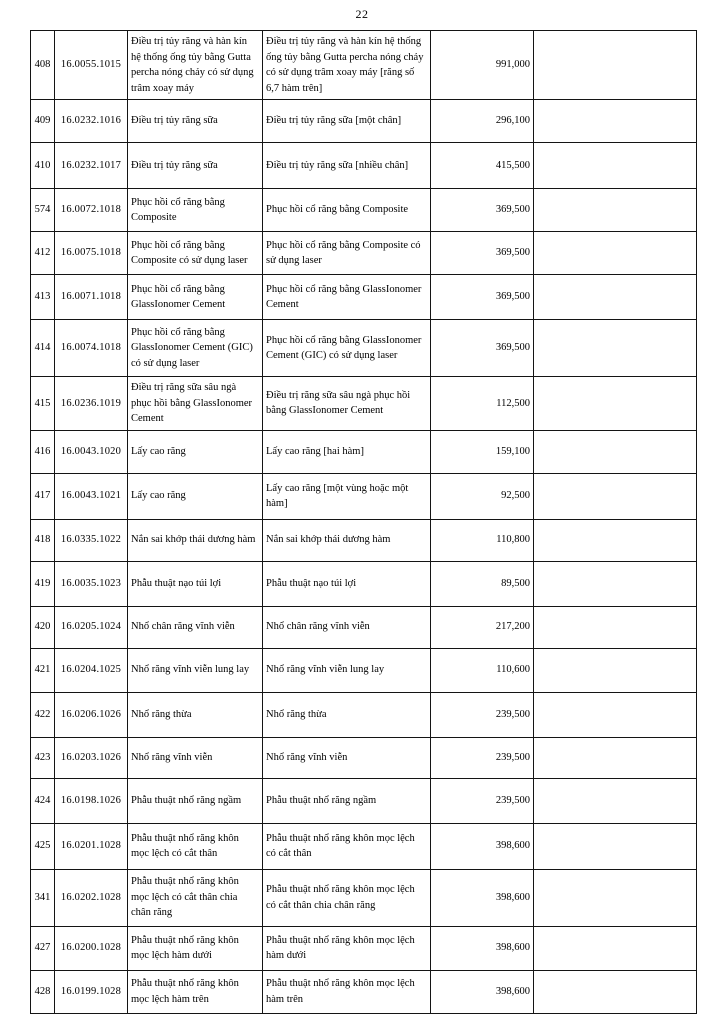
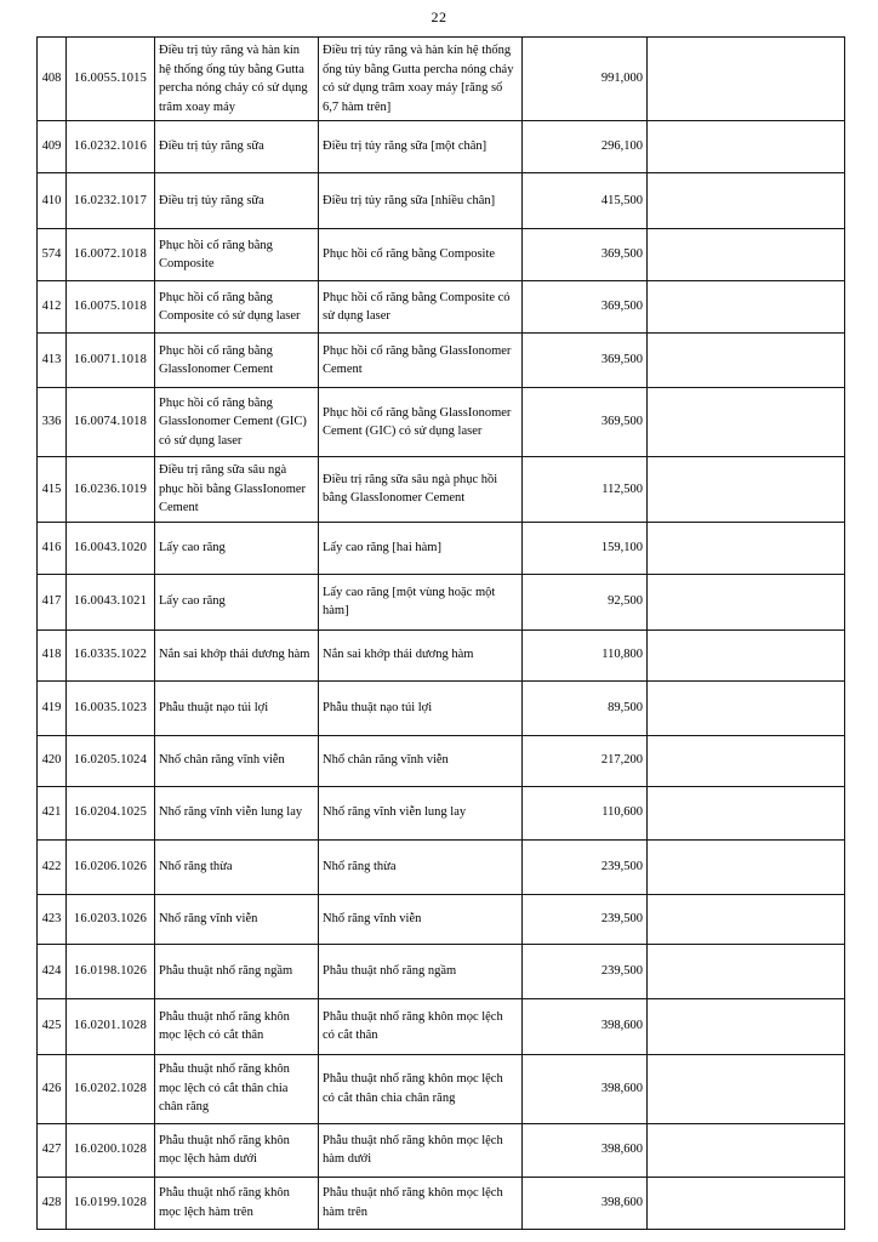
  22
  408	16.0055.1015	Điều trị tủy răng và hàn kín hệ thống ống tủy bằng Gutta percha nóng chảy có sử dụng trâm xoay máy	Điều trị tủy răng và hàn kín hệ thống ống tủy bằng Gutta percha nóng chảy có sử dụng trâm xoay máy [răng số 6,7 hàm trên]	991,000
  409	16.0232.1016	Điều trị tủy răng sữa	Điều trị tủy răng sữa [một chân]	296,100
  410	16.0232.1017	Điều trị tủy răng sữa	Điều trị tủy răng sữa [nhiều chân]	415,500
  574	16.0072.1018	Phục hồi cổ răng bằng Composite	Phục hồi cổ răng bằng Composite	369,500
  412	16.0075.1018	Phục hồi cổ răng bằng Composite có sử dụng laser	Phục hồi cổ răng bằng Composite có sử dụng laser	369,500
  413	16.0071.1018	Phục hồi cổ răng bằng GlassIonomer Cement	Phục hồi cổ răng bằng GlassIonomer Cement	369,500
- 414	16.0074.1018	Phục hồi cổ răng bằng GlassIonomer Cement (GIC) có sử dụng laser	Phục hồi cổ răng bằng GlassIonomer Cement (GIC) có sử dụng laser	369,500
+ 336	16.0074.1018	Phục hồi cổ răng bằng GlassIonomer Cement (GIC) có sử dụng laser	Phục hồi cổ răng bằng GlassIonomer Cement (GIC) có sử dụng laser	369,500
  415	16.0236.1019	Điều trị răng sữa sâu ngà phục hồi bằng GlassIonomer Cement	Điều trị răng sữa sâu ngà phục hồi bằng GlassIonomer Cement	112,500
  416	16.0043.1020	Lấy cao răng	Lấy cao răng [hai hàm]	159,100
  417	16.0043.1021	Lấy cao răng	Lấy cao răng [một vùng hoặc một hàm]	92,500
  418	16.0335.1022	Nắn sai khớp thái dương hàm	Nắn sai khớp thái dương hàm	110,800
  419	16.0035.1023	Phẫu thuật nạo túi lợi	Phẫu thuật nạo túi lợi	89,500
  420	16.0205.1024	Nhổ chân răng vĩnh viễn	Nhổ chân răng vĩnh viễn	217,200
  421	16.0204.1025	Nhổ răng vĩnh viễn lung lay	Nhổ răng vĩnh viễn lung lay	110,600
  422	16.0206.1026	Nhổ răng thừa	Nhổ răng thừa	239,500
  423	16.0203.1026	Nhổ răng vĩnh viễn	Nhổ răng vĩnh viễn	239,500
  424	16.0198.1026	Phẫu thuật nhổ răng ngầm	Phẫu thuật nhổ răng ngầm	239,500
  425	16.0201.1028	Phẫu thuật nhổ răng khôn mọc lệch có cắt thân	Phẫu thuật nhổ răng khôn mọc lệch có cắt thân	398,600
- 341	16.0202.1028	Phẫu thuật nhổ răng khôn mọc lệch có cắt thân chia chân răng	Phẫu thuật nhổ răng khôn mọc lệch có cắt thân chia chân răng	398,600
+ 426	16.0202.1028	Phẫu thuật nhổ răng khôn mọc lệch có cắt thân chia chân răng	Phẫu thuật nhổ răng khôn mọc lệch có cắt thân chia chân răng	398,600
  427	16.0200.1028	Phẫu thuật nhổ răng khôn mọc lệch hàm dưới	Phẫu thuật nhổ răng khôn mọc lệch hàm dưới	398,600
  428	16.0199.1028	Phẫu thuật nhổ răng khôn mọc lệch hàm trên	Phẫu thuật nhổ răng khôn mọc lệch hàm trên	398,600
